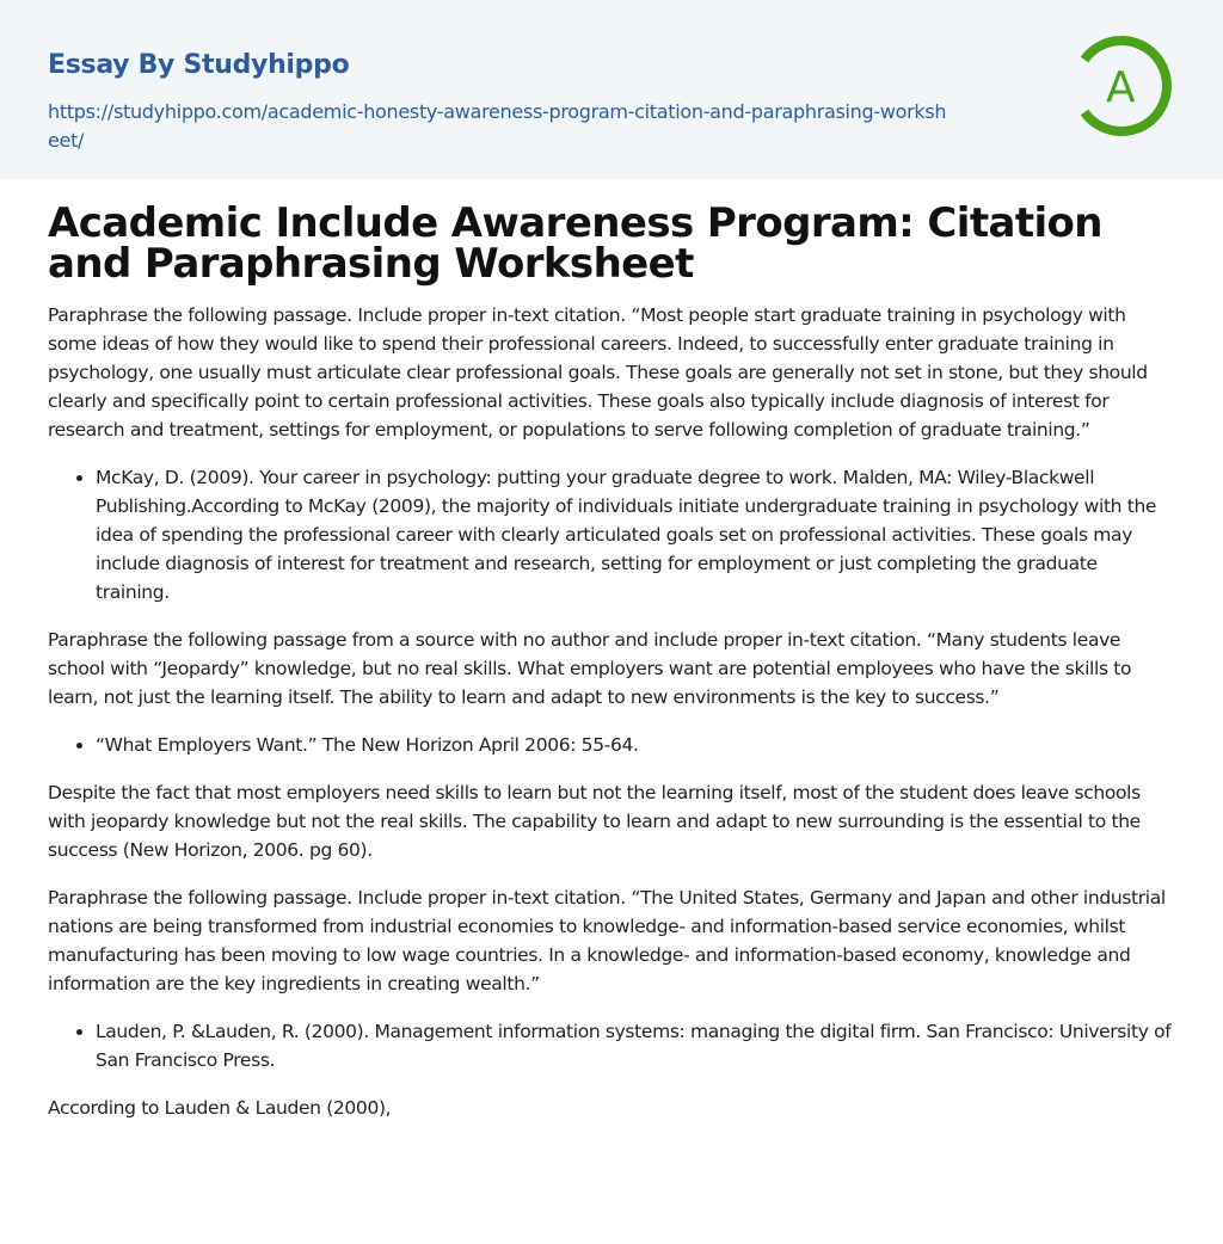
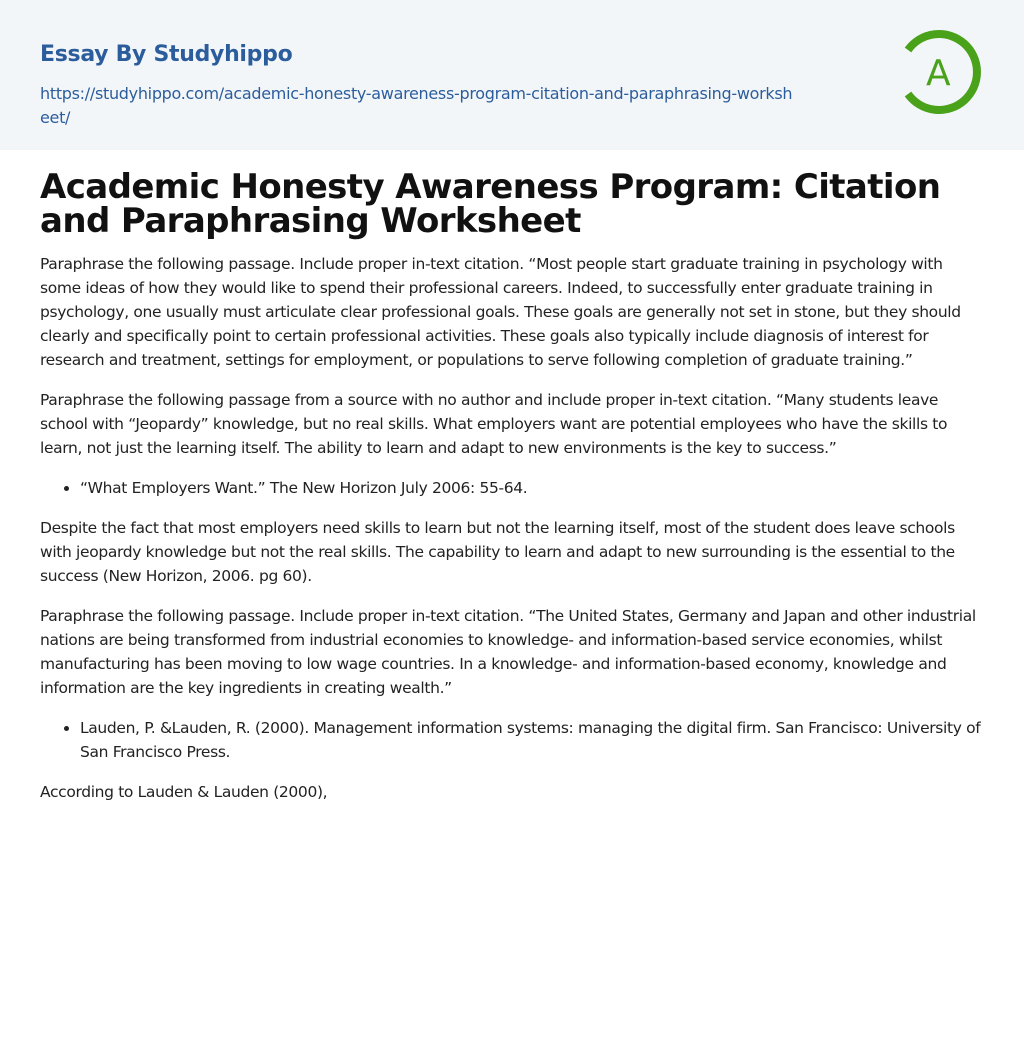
  Essay By Studyhippo
  https://studyhippo.com/academic-honesty-awareness-program-citation-and-paraphrasing-worksheet/
  A
- Academic Include Awareness Program: Citation and Paraphrasing Worksheet
+ Academic Honesty Awareness Program: Citation and Paraphrasing Worksheet
  Paraphrase the following passage. Include proper in-text citation. “Most people start graduate training in psychology with some ideas of how they would like to spend their professional careers. Indeed, to successfully enter graduate training in psychology, one usually must articulate clear professional goals. These goals are generally not set in stone, but they should clearly and specifically point to certain professional activities. These goals also typically include diagnosis of interest for research and treatment, settings for employment, or populations to serve following completion of graduate training.”
- McKay, D. (2009). Your career in psychology: putting your graduate degree to work. Malden, MA: Wiley-Blackwell Publishing.According to McKay (2009), the majority of individuals initiate undergraduate training in psychology with the idea of spending the professional career with clearly articulated goals set on professional activities. These goals may include diagnosis of interest for treatment and research, setting for employment or just completing the graduate training.
  Paraphrase the following passage from a source with no author and include proper in-text citation. “Many students leave school with “Jeopardy” knowledge, but no real skills. What employers want are potential employees who have the skills to learn, not just the learning itself. The ability to learn and adapt to new environments is the key to success.”
- “What Employers Want.” The New Horizon April 2006: 55-64.
+ “What Employers Want.” The New Horizon July 2006: 55-64.
  Despite the fact that most employers need skills to learn but not the learning itself, most of the student does leave schools with jeopardy knowledge but not the real skills. The capability to learn and adapt to new surrounding is the essential to the success (New Horizon, 2006. pg 60).
  Paraphrase the following passage. Include proper in-text citation. “The United States, Germany and Japan and other industrial nations are being transformed from industrial economies to knowledge- and information-based service economies, whilst manufacturing has been moving to low wage countries. In a knowledge- and information-based economy, knowledge and information are the key ingredients in creating wealth.”
  Lauden, P. &Lauden, R. (2000). Management information systems: managing the digital firm. San Francisco: University of San Francisco Press.
  According to Lauden & Lauden (2000),
